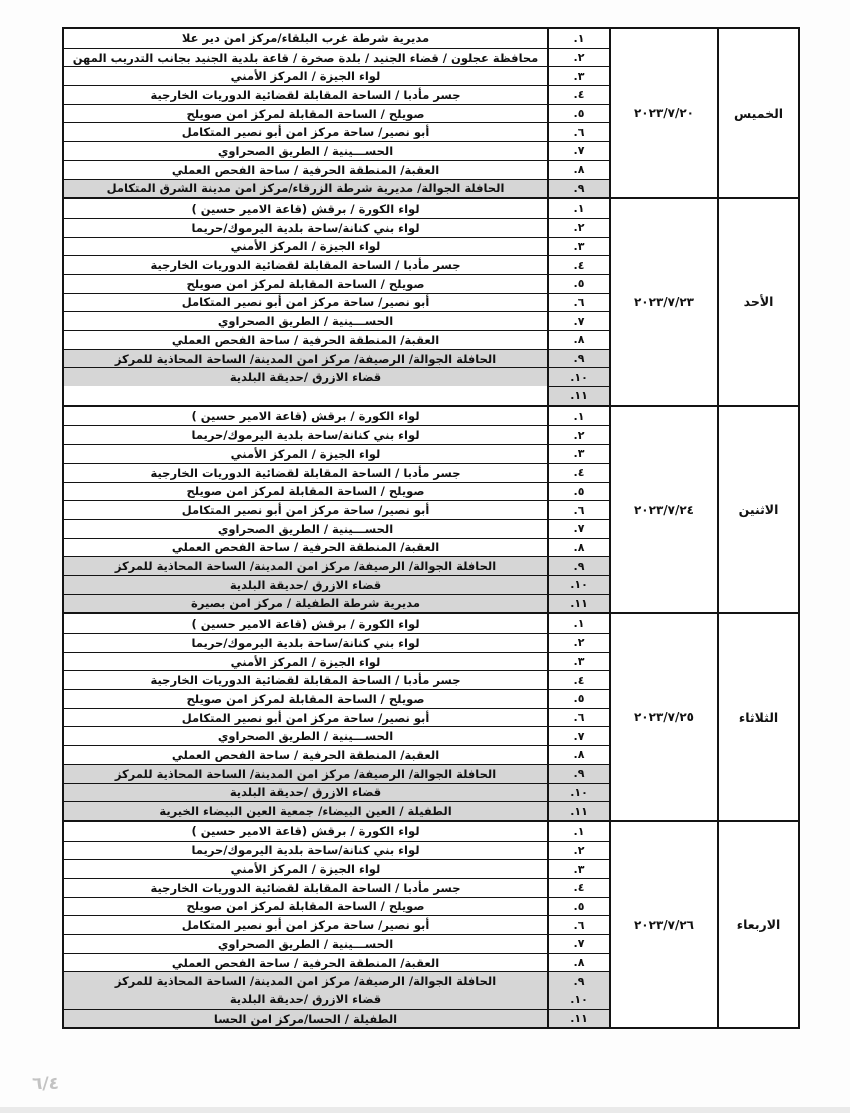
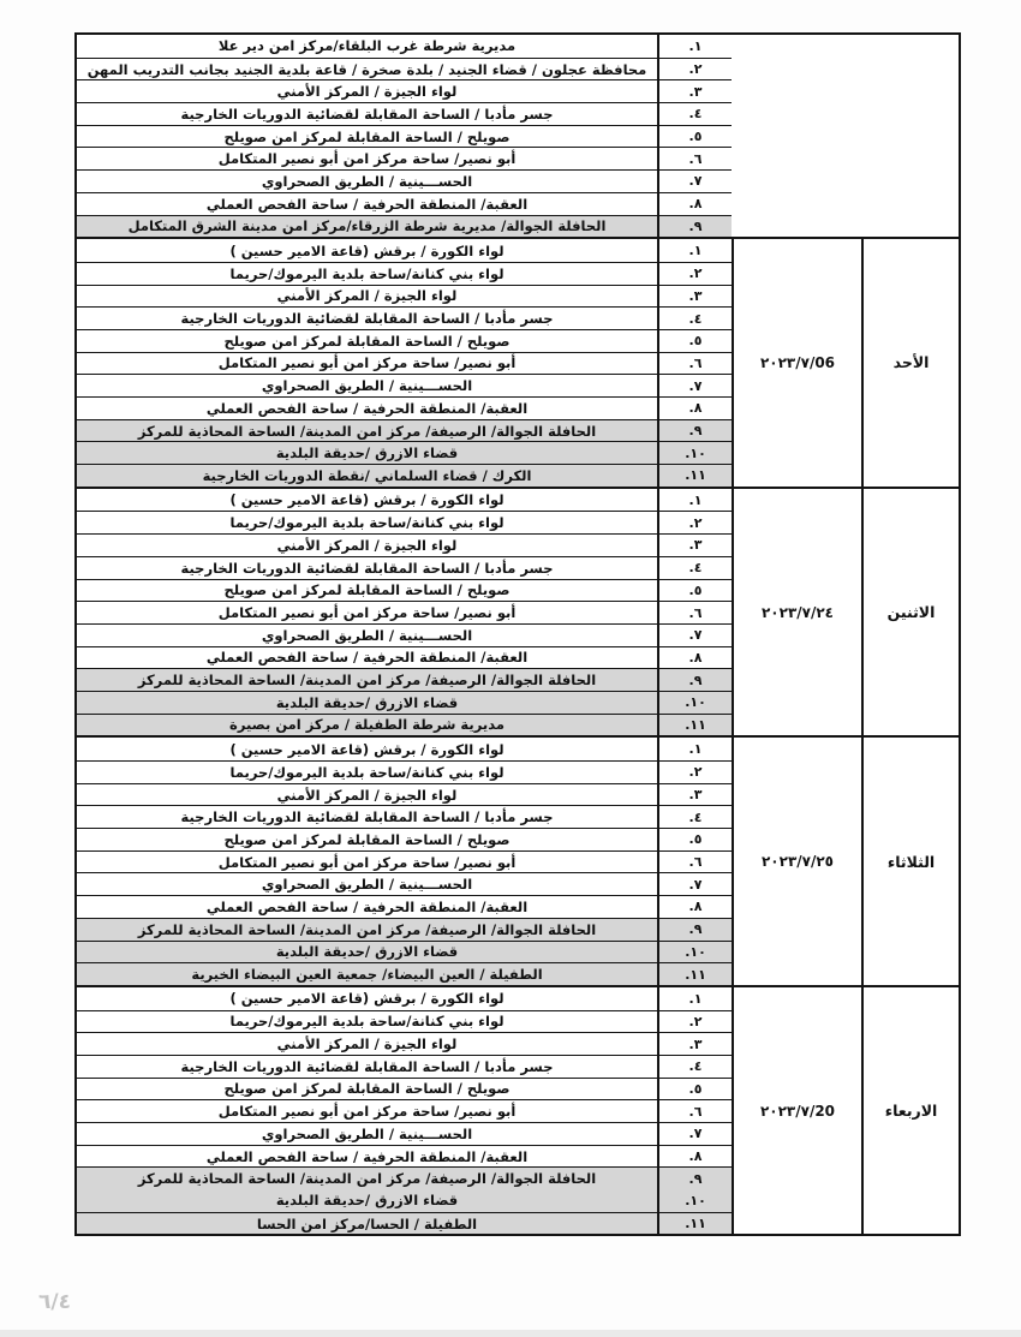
- الخميس
- ٢٠٢٣/٧/٢٠
  .١
  مديرية شرطة غرب البلقاء/مركز امن دير علا
  .٢
  محافظة عجلون / قضاء الجنيد / بلدة صخرة / قاعة بلدية الجنيد بجانب التدريب المهن
  .٣
  لواء الجيزة / المركز الأمني
  .٤
  جسر مأدبا / الساحة المقابلة لقضائية الدوريات الخارجية
  .٥
  صويلح / الساحة المقابلة لمركز امن صويلح
  .٦
  أبو نصير/ ساحة مركز امن أبو نصير المتكامل
  .٧
  الحســـينية / الطريق الصحراوي
  .٨
  العقبة/ المنطقة الحرفية / ساحة الفحص العملي
  .٩
  الحافلة الجوالة/ مديرية شرطة الزرقاء/مركز امن مدينة الشرق المتكامل
  الأحد
- ٢٠٢٣/٧/٢٣
+ ٢٠٢٣/٧/06
  .١
  لواء الكورة / برقش (قاعة الامير حسين )
  .٢
  لواء بني كنانة/ساحة بلدية اليرموك/حريما
  .٣
  لواء الجيزة / المركز الأمني
  .٤
  جسر مأدبا / الساحة المقابلة لقضائية الدوريات الخارجية
  .٥
  صويلح / الساحة المقابلة لمركز امن صويلح
  .٦
  أبو نصير/ ساحة مركز امن أبو نصير المتكامل
  .٧
  الحســـينية / الطريق الصحراوي
  .٨
  العقبة/ المنطقة الحرفية / ساحة الفحص العملي
  .٩
  الحافلة الجوالة/ الرصيفة/ مركز امن المدينة/ الساحة المحاذية للمركز
  .١٠
  قضاء الازرق /حديقة البلدية
  .١١
+ الكرك / قضاء السلماني /نقطة الدوريات الخارجية
  الاثنين
  ٢٠٢٣/٧/٢٤
  .١
  لواء الكورة / برقش (قاعة الامير حسين )
  .٢
  لواء بني كنانة/ساحة بلدية اليرموك/حريما
  .٣
  لواء الجيزة / المركز الأمني
  .٤
  جسر مأدبا / الساحة المقابلة لقضائية الدوريات الخارجية
  .٥
  صويلح / الساحة المقابلة لمركز امن صويلح
  .٦
  أبو نصير/ ساحة مركز امن أبو نصير المتكامل
  .٧
  الحســـينية / الطريق الصحراوي
  .٨
  العقبة/ المنطقة الحرفية / ساحة الفحص العملي
  .٩
  الحافلة الجوالة/ الرصيفة/ مركز امن المدينة/ الساحة المحاذية للمركز
  .١٠
  قضاء الازرق /حديقة البلدية
  .١١
  مديرية شرطة الطفيلة / مركز امن بصيرة
  الثلاثاء
  ٢٠٢٣/٧/٢٥
  .١
  لواء الكورة / برقش (قاعة الامير حسين )
  .٢
  لواء بني كنانة/ساحة بلدية اليرموك/حريما
  .٣
  لواء الجيزة / المركز الأمني
  .٤
  جسر مأدبا / الساحة المقابلة لقضائية الدوريات الخارجية
  .٥
  صويلح / الساحة المقابلة لمركز امن صويلح
  .٦
  أبو نصير/ ساحة مركز امن أبو نصير المتكامل
  .٧
  الحســـينية / الطريق الصحراوي
  .٨
  العقبة/ المنطقة الحرفية / ساحة الفحص العملي
  .٩
  الحافلة الجوالة/ الرصيفة/ مركز امن المدينة/ الساحة المحاذية للمركز
  .١٠
  قضاء الازرق /حديقة البلدية
  .١١
  الطفيلة / العين البيضاء/ جمعية العين البيضاء الخيرية
  الاربعاء
- ٢٠٢٣/٧/٢٦
+ ٢٠٢٣/٧/20
  .١
  لواء الكورة / برقش (قاعة الامير حسين )
  .٢
  لواء بني كنانة/ساحة بلدية اليرموك/حريما
  .٣
  لواء الجيزة / المركز الأمني
  .٤
  جسر مأدبا / الساحة المقابلة لقضائية الدوريات الخارجية
  .٥
  صويلح / الساحة المقابلة لمركز امن صويلح
  .٦
  أبو نصير/ ساحة مركز امن أبو نصير المتكامل
  .٧
  الحســـينية / الطريق الصحراوي
  .٨
  العقبة/ المنطقة الحرفية / ساحة الفحص العملي
  .٩
  الحافلة الجوالة/ الرصيفة/ مركز امن المدينة/ الساحة المحاذية للمركز
  .١٠
  قضاء الازرق /حديقة البلدية
  .١١
  الطفيلة / الحسا/مركز امن الحسا
  ٦/٤
